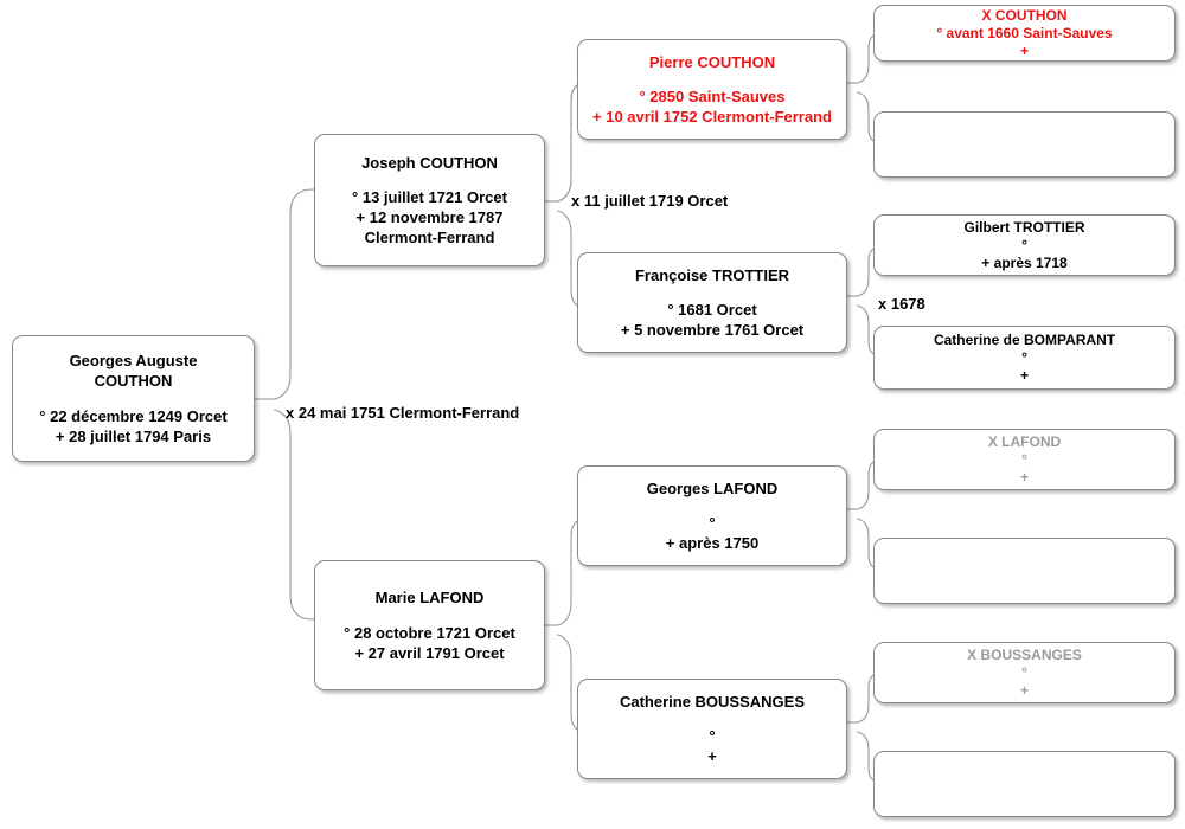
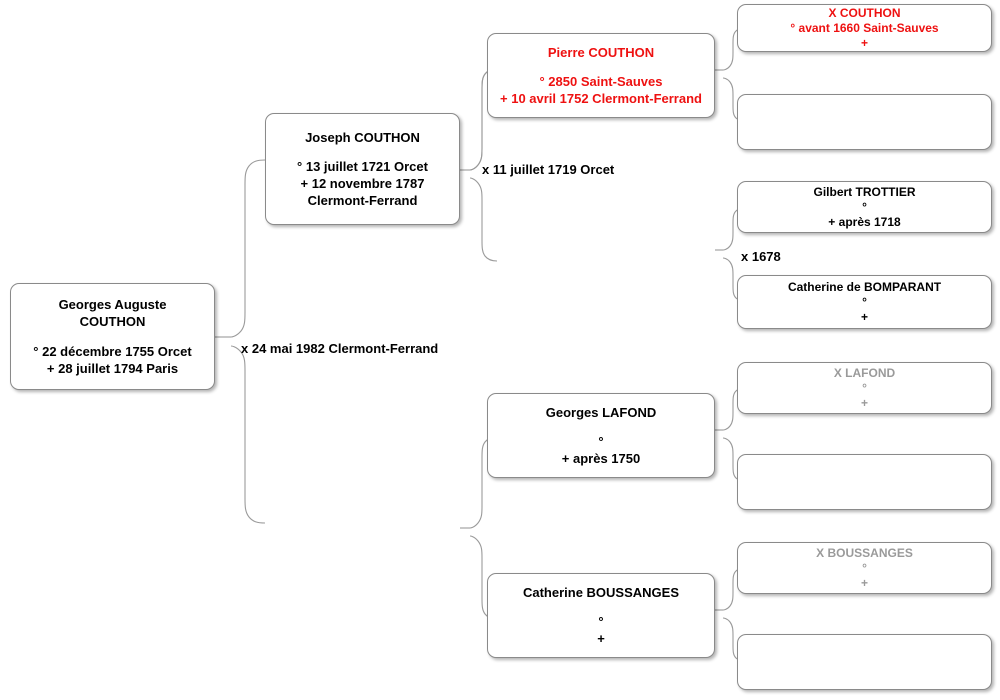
  Georges Auguste
  COUTHON
- ° 22 décembre 1249 Orcet
+ ° 22 décembre 1755 Orcet
  + 28 juillet 1794 Paris
  Joseph COUTHON
  ° 13 juillet 1721 Orcet
  + 12 novembre 1787
  Clermont-Ferrand
- Marie LAFOND
- ° 28 octobre 1721 Orcet
- + 27 avril 1791 Orcet
  Pierre COUTHON
  ° 2850 Saint-Sauves
  + 10 avril 1752 Clermont-Ferrand
- Françoise TROTTIER
- ° 1681 Orcet
- + 5 novembre 1761 Orcet
  Georges LAFOND
  °
  + après 1750
  Catherine BOUSSANGES
  °
  +
  X COUTHON
  ° avant 1660 Saint-Sauves
  +
  Gilbert TROTTIER
  °
  + après 1718
  Catherine de BOMPARANT
  °
  +
  X LAFOND
  °
  +
  X BOUSSANGES
  °
  +
- x 24 mai 1751 Clermont-Ferrand
+ x 24 mai 1982 Clermont-Ferrand
  x 11 juillet 1719 Orcet
  x 1678
